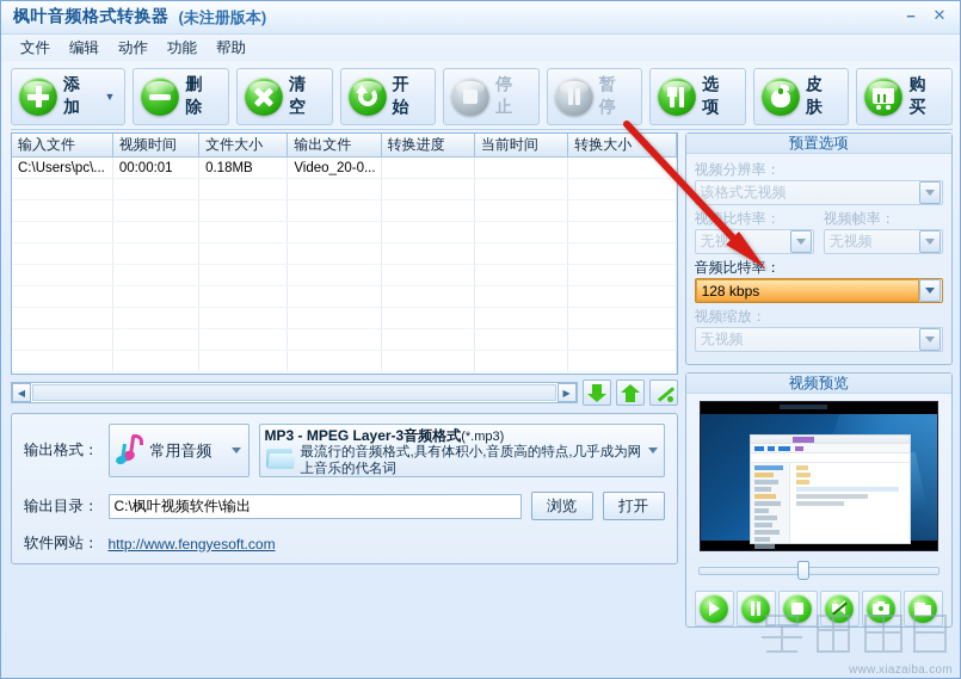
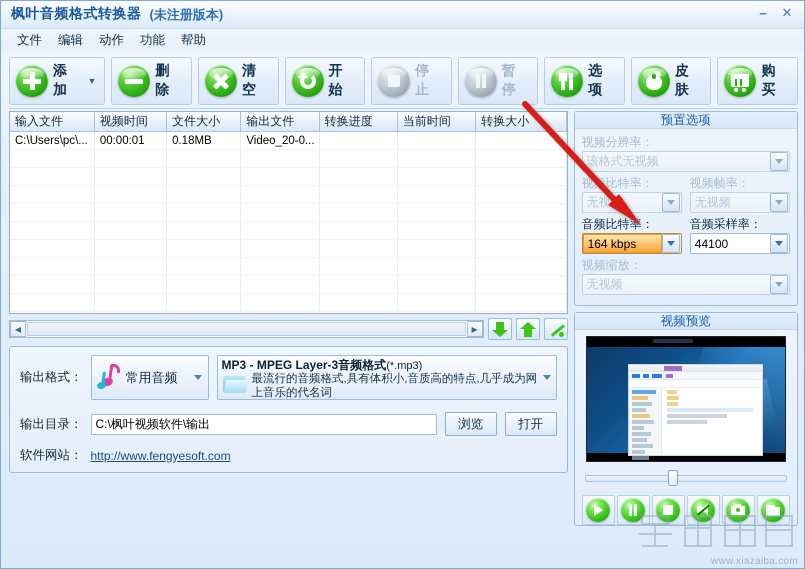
  枫叶音频格式转换器
  (未注册版本)
  −
  ✕
  文件
  编辑
  动作
  功能
  帮助
  添加
  ▼
  删除
  清空
  开始
  停止
  暂停
  选项
  皮肤
  购买
  输入文件	视频时间	文件大小	输出文件	转换进度	当前时间	转换大小
  C:\Users\pc\...	00:00:01	0.18MB	Video_20-0...
  ◀
  ▶
  输出格式：
  常用音频
  MP3 - MPEG Layer-3音频格式(*.mp3)
  最流行的音频格式,具有体积小,音质高的特点,几乎成为网上音乐的代名词
  输出目录：
  C:\枫叶视频软件\输出
  浏览
  打开
  软件网站：
  http://www.fengyesoft.com
  预置选项
  视频分辨率：
  该格式无视频
  视比特率：
  视频帧率：
  无视频
  音频比特率：
- 128 kbps
+ 164 kbps
+ 音频采样率：
+ 44100
  视频缩放：
  无视频
  视频预览
  www.xiazaiba.com
